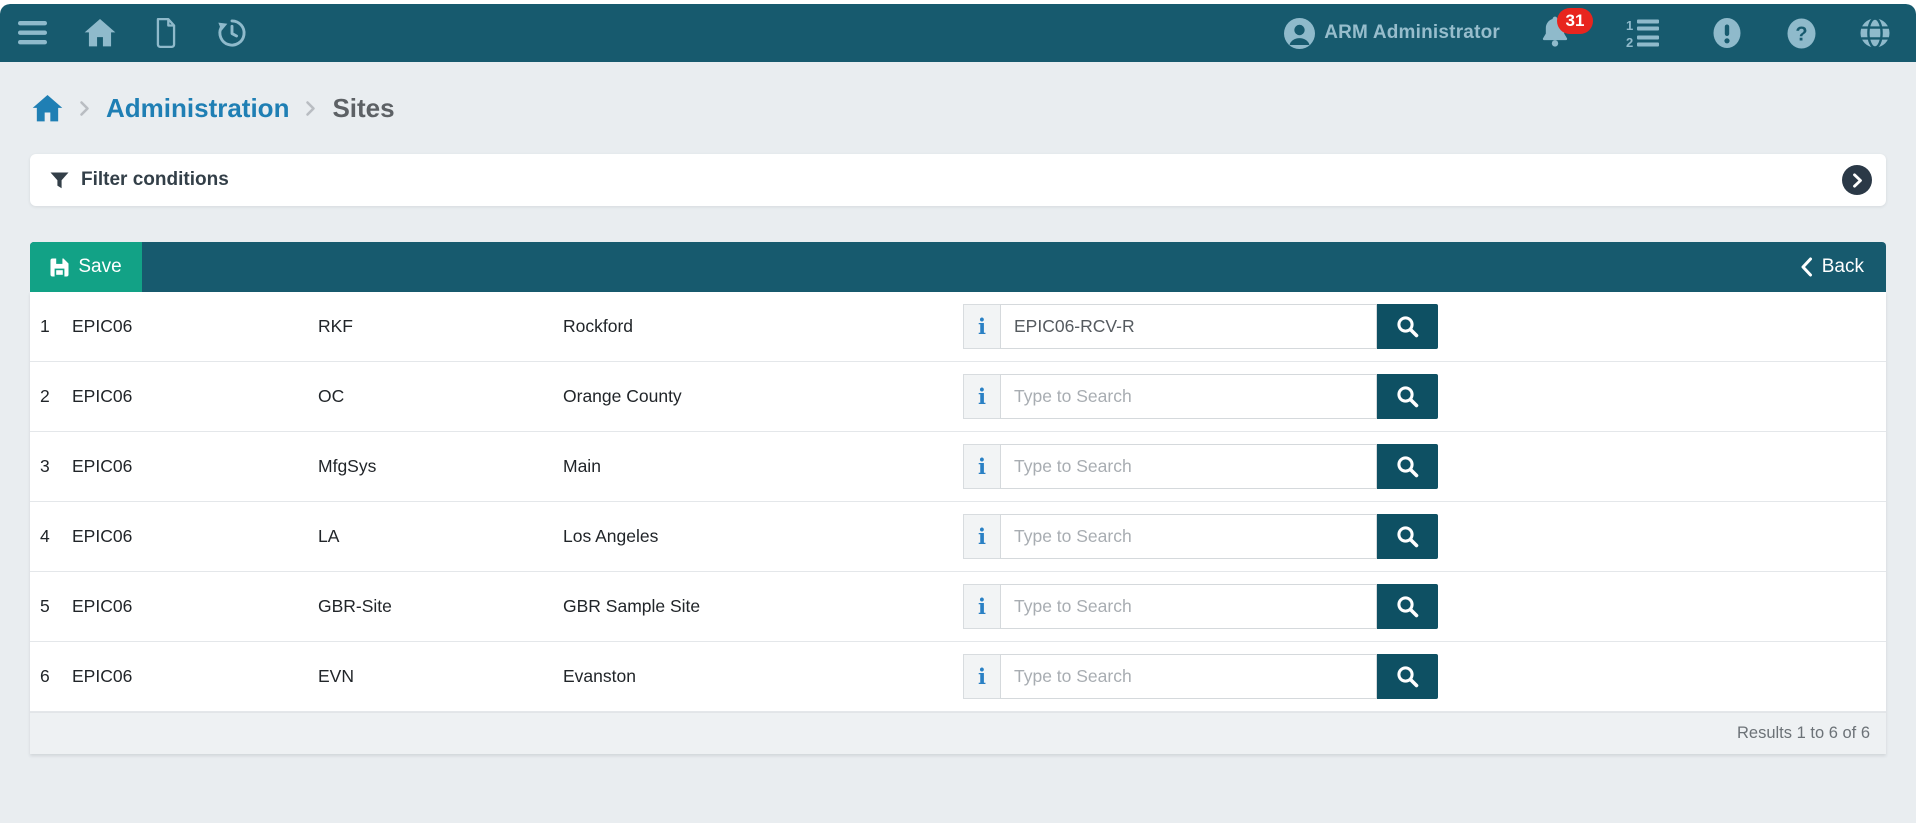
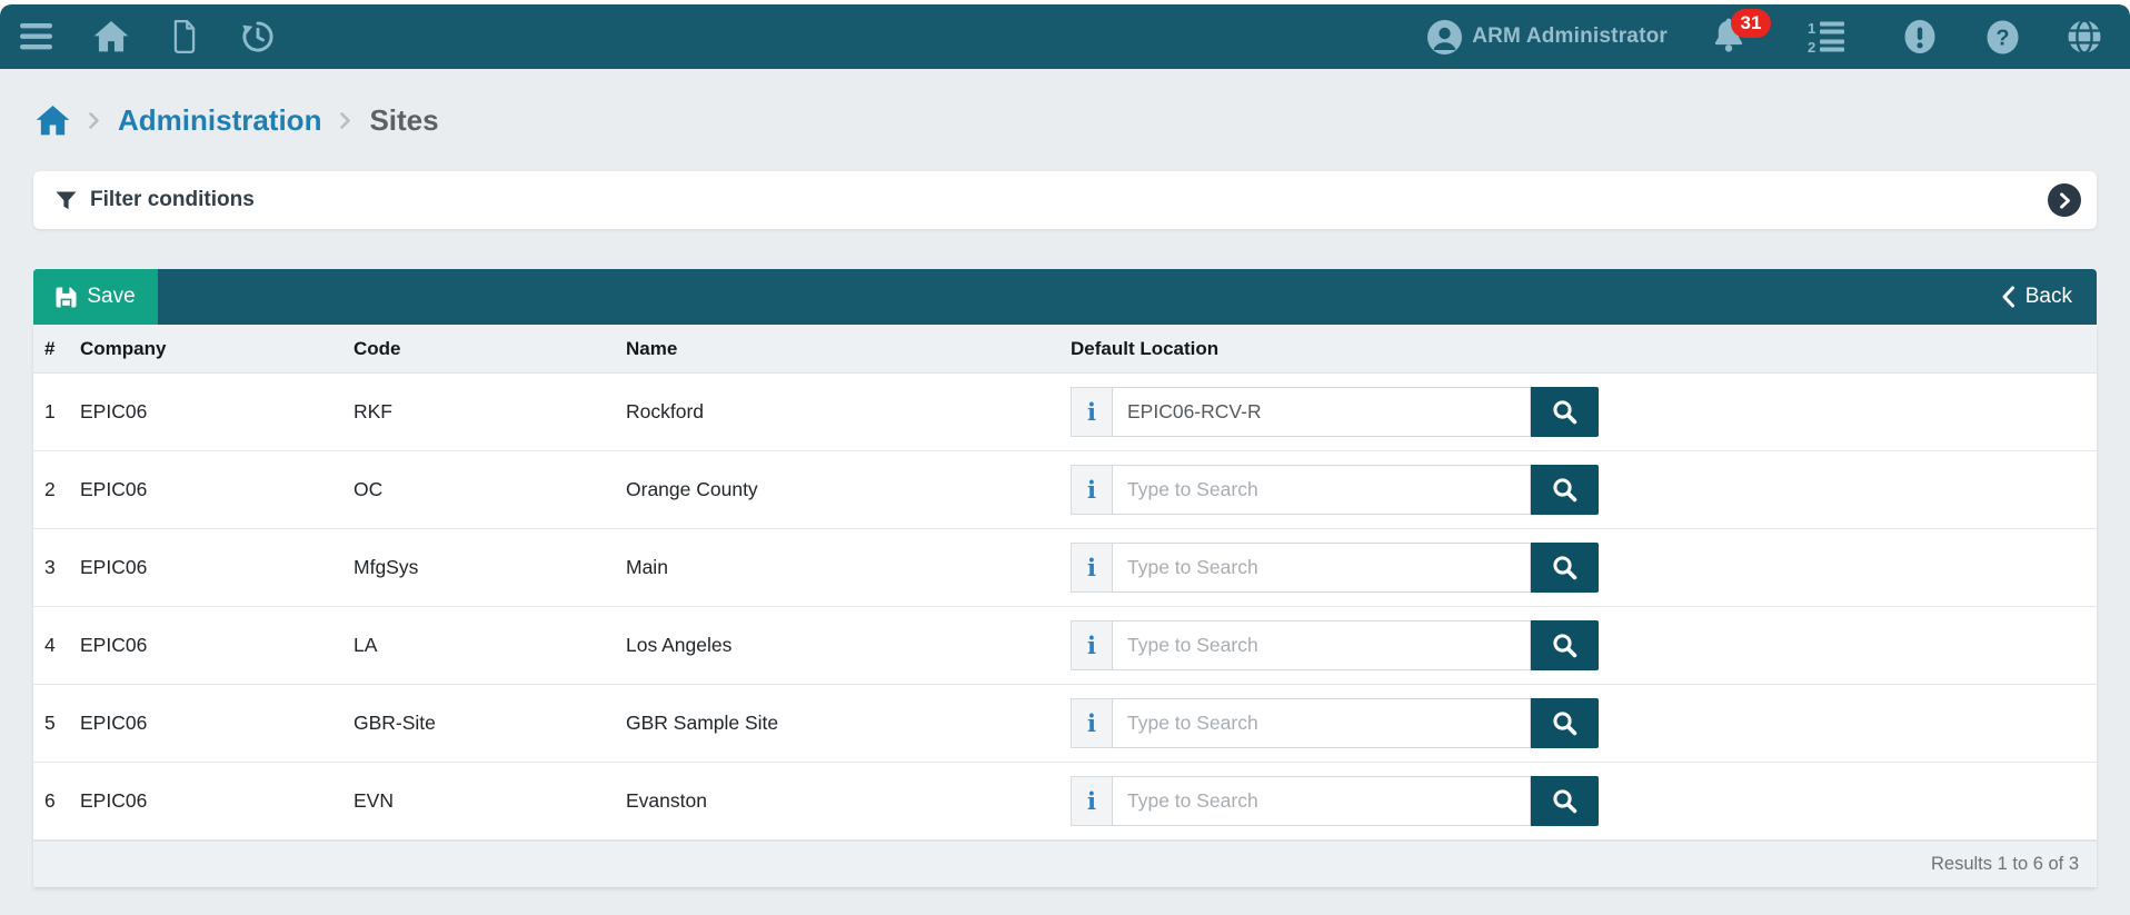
  ARM Administrator
  31
  1
  2
  ?
  Administration
  Sites
  Filter conditions
  Save
  Back
+ #
+ Company
+ Code
+ Name
+ Default Location
  1
  EPIC06
  RKF
  Rockford
  i
  EPIC06-RCV-R
  2
  EPIC06
  OC
  Orange County
  i
  Type to Search
  3
  EPIC06
  MfgSys
  Main
  i
  Type to Search
  4
  EPIC06
  LA
  Los Angeles
  i
  Type to Search
  5
  EPIC06
  GBR-Site
  GBR Sample Site
  i
  Type to Search
  6
  EPIC06
  EVN
  Evanston
  i
  Type to Search
- Results 1 to 6 of 6
+ Results 1 to 6 of 3
